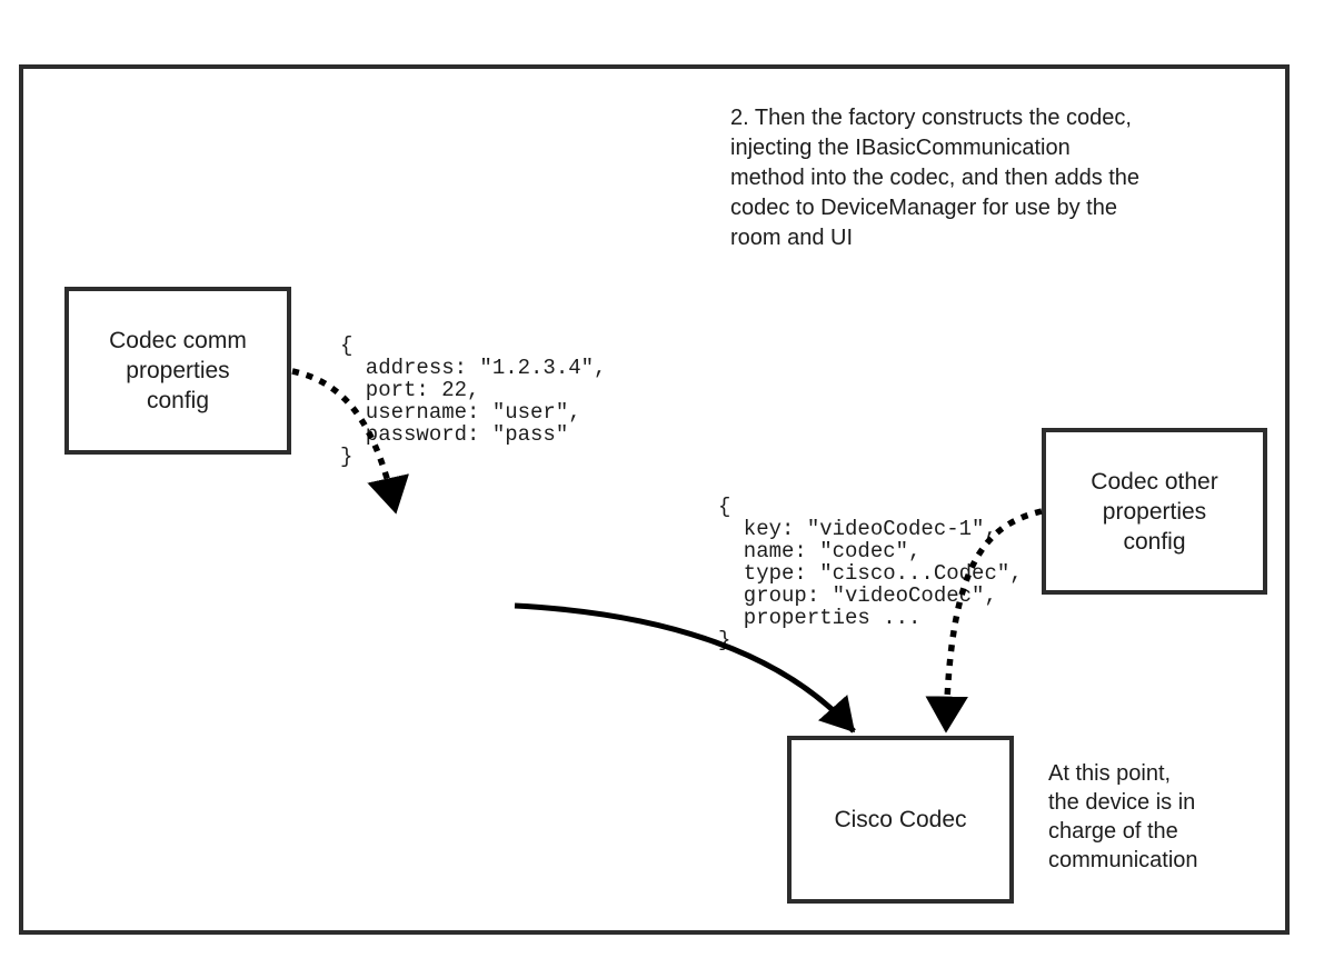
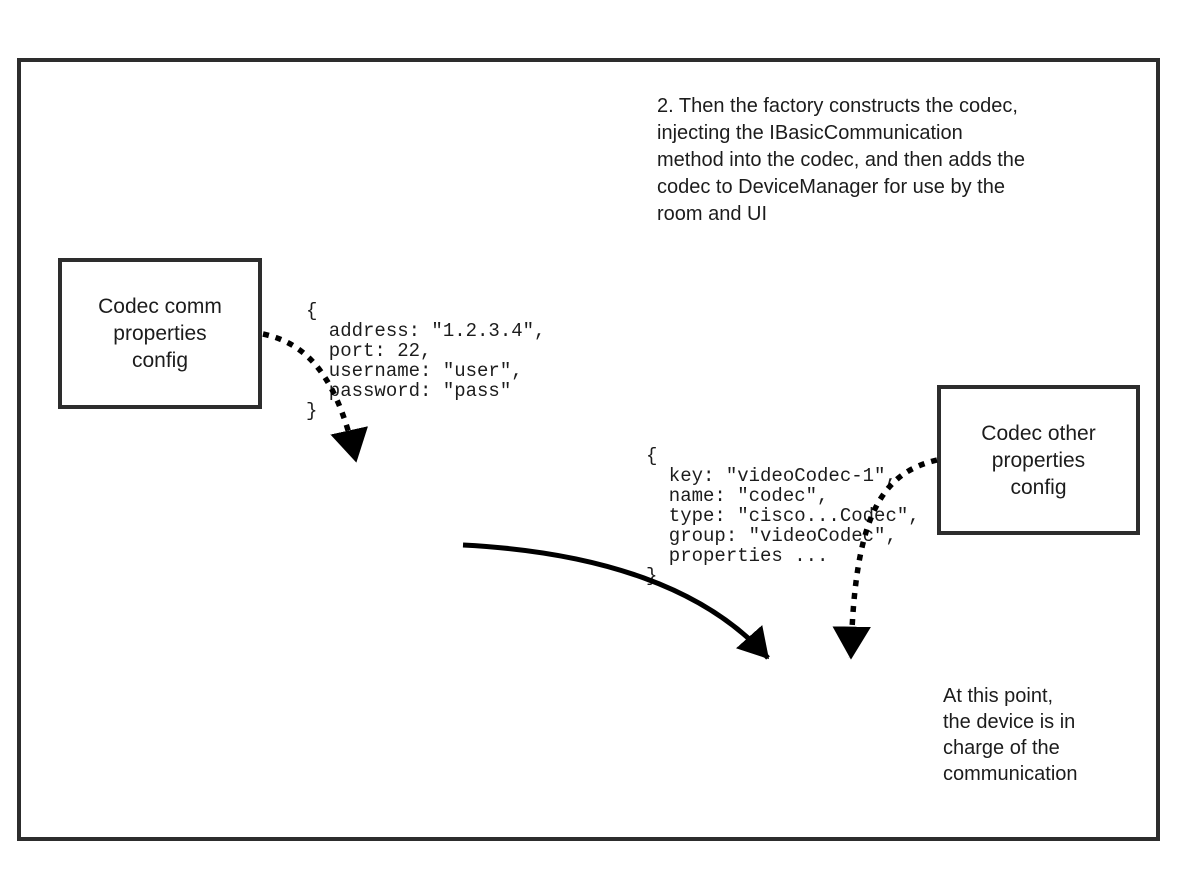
  2. Then the factory constructs the codec,
  injecting the IBasicCommunication
  method into the codec, and then adds the
  codec to DeviceManager for use by the
  room and UI
  At this point,
  the device is in
  charge of the
  communication
  Codec comm
  properties
  config
  Codec other
  properties
  config
- Cisco Codec
  {
  address: "1.2.3.4",
  port: 22,
  username: "user",
  assword: "pass"
  }
  {
  key: "videoCodec-1",
  name: "codec",
  type: "cisco...Codec",
  group: "videoCodec",
  properties ...
  }
